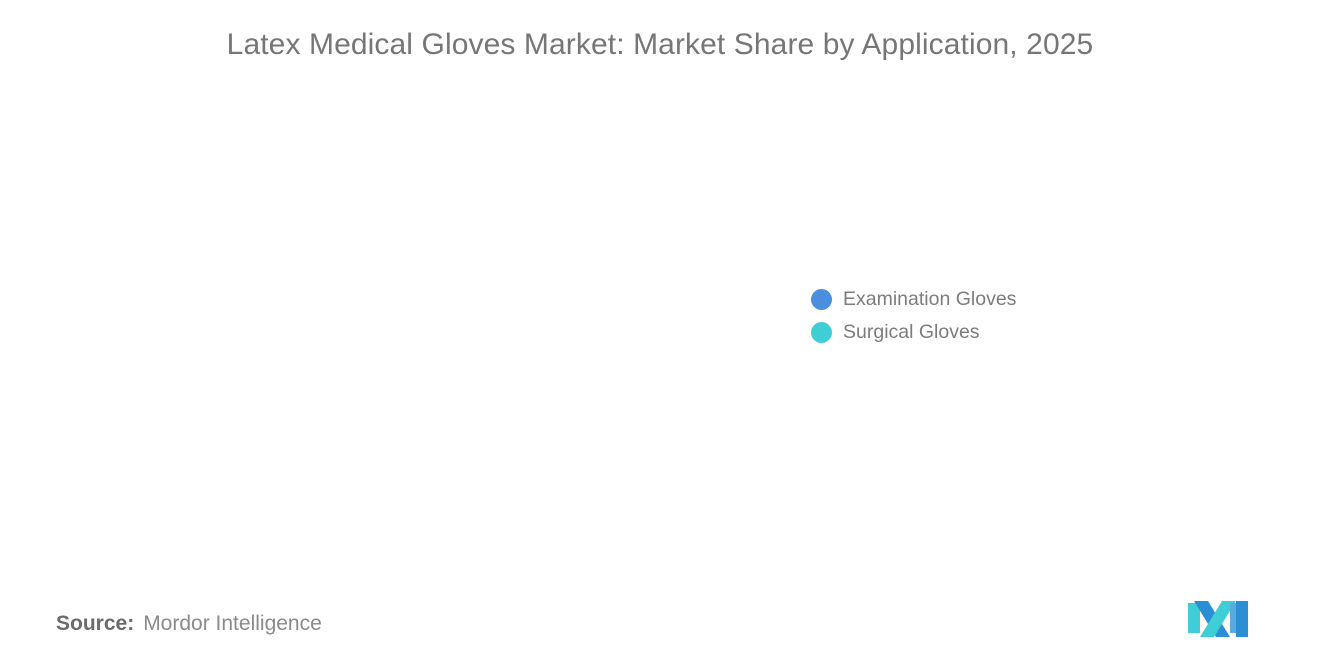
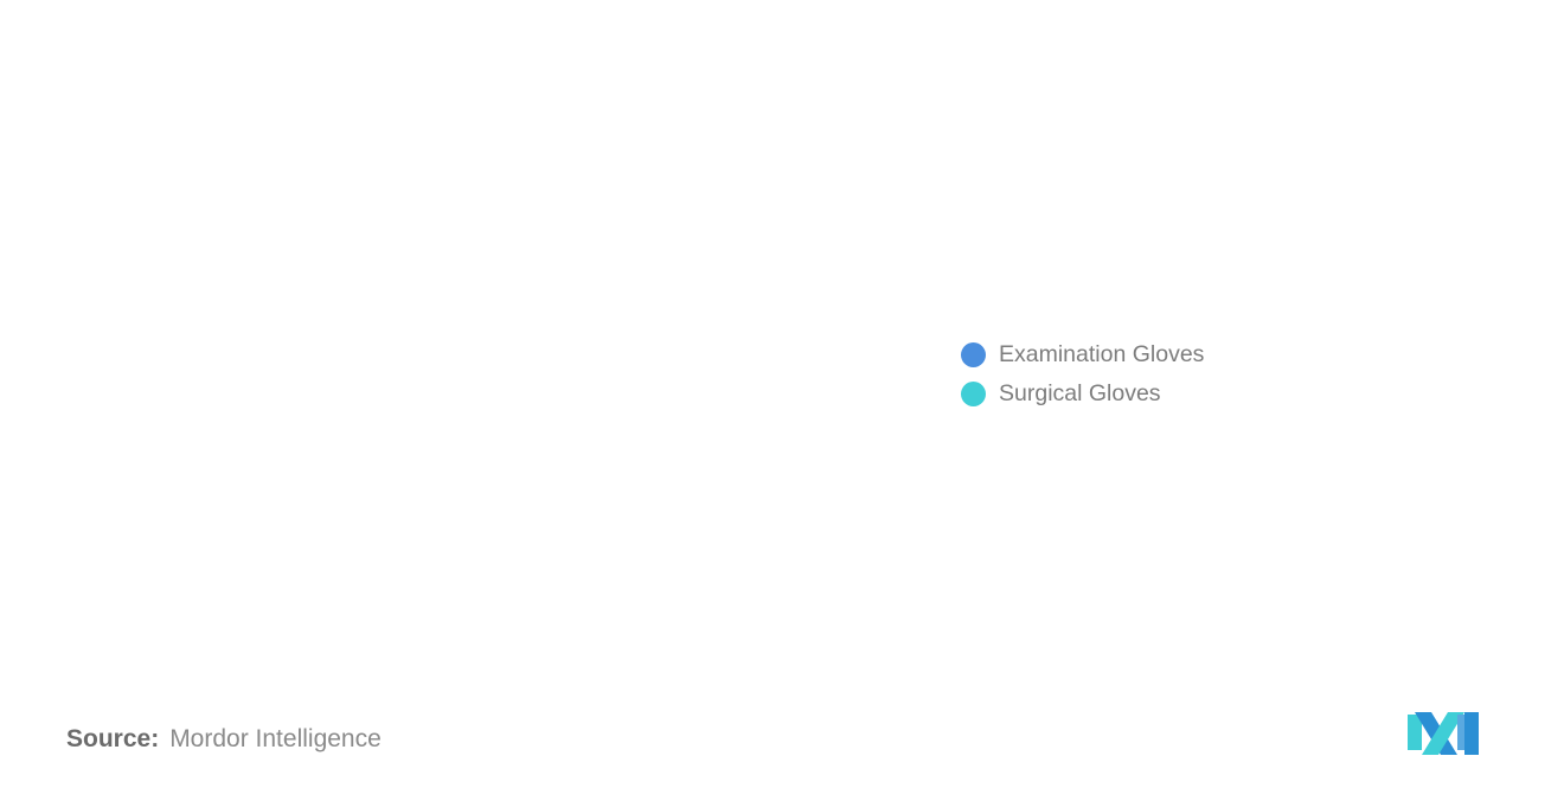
- Latex Medical Gloves Market: Market Share by Application, 2025
  Examination Gloves
  Surgical Gloves
  Source:
  Mordor Intelligence
